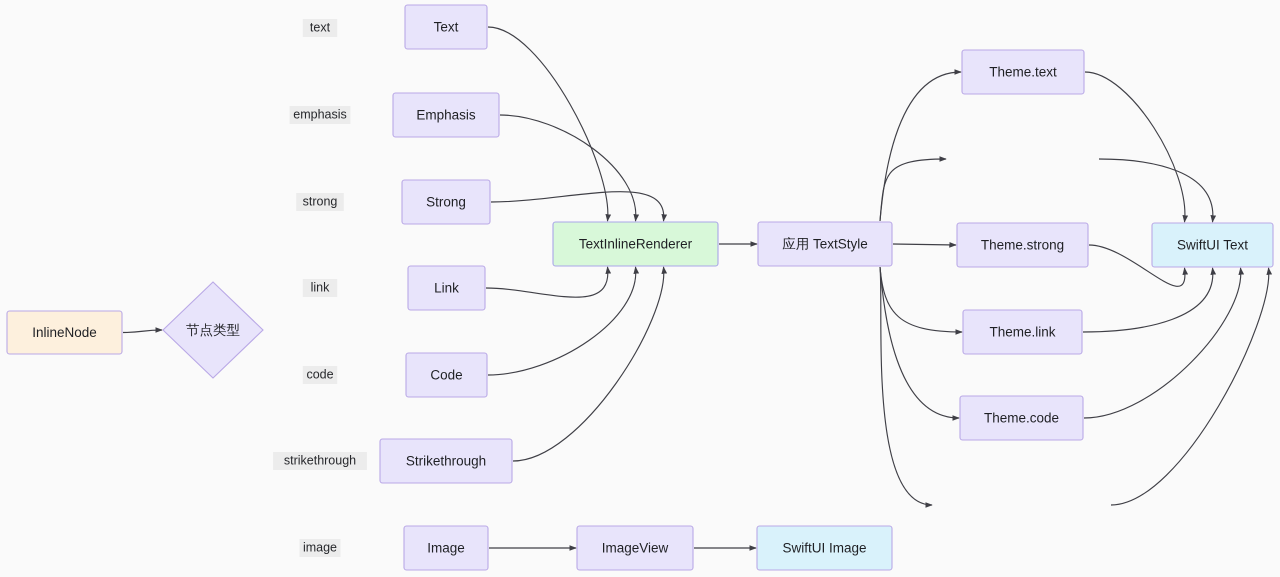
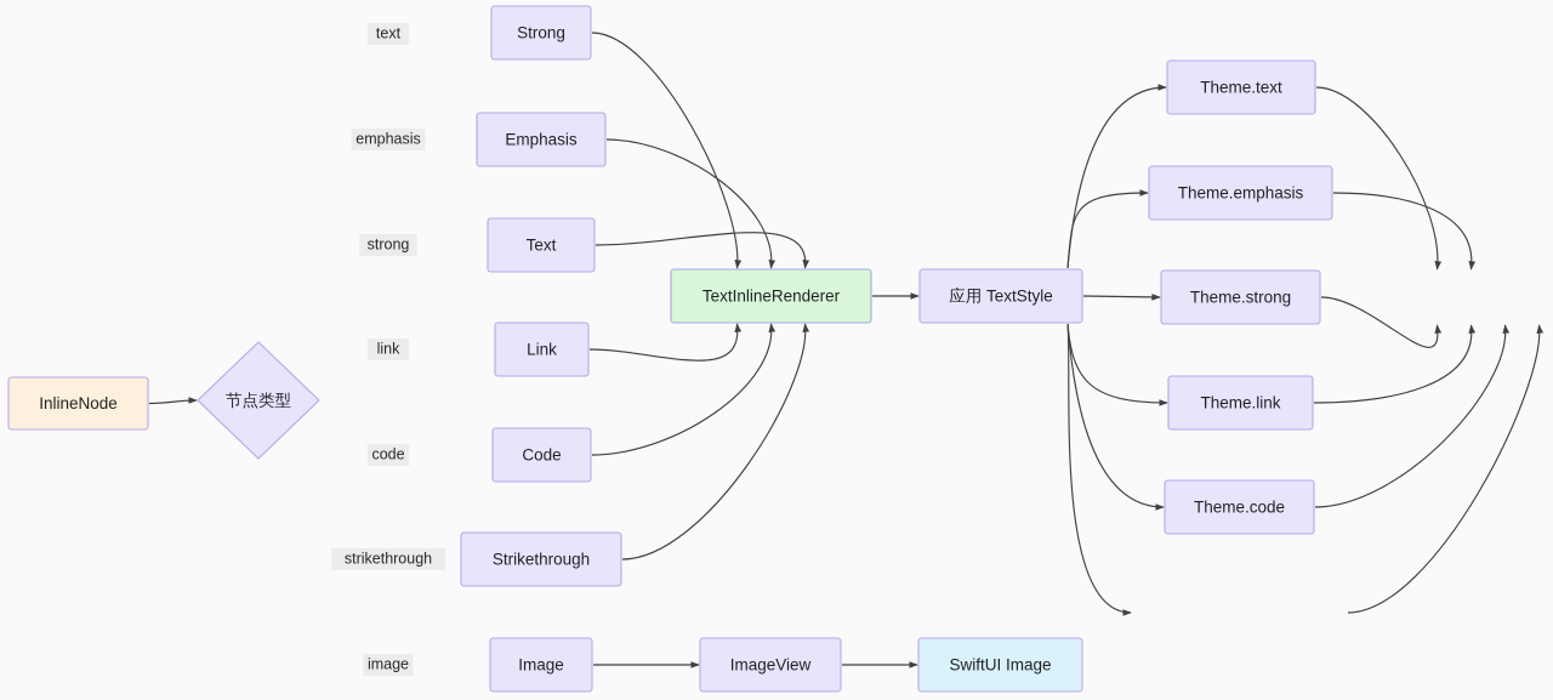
  text
  emphasis
  strong
  link
  code
  strikethrough
  image
  InlineNode
  节点类型
- Text
+ Strong
  Emphasis
- Strong
+ Text
  Link
  Code
  Strikethrough
  Image
  TextInlineRenderer
  ImageView
  应用 TextStyle
  SwiftUI Image
  Theme.text
+ Theme.emphasis
  Theme.strong
  Theme.link
  Theme.code
- SwiftUI Text
